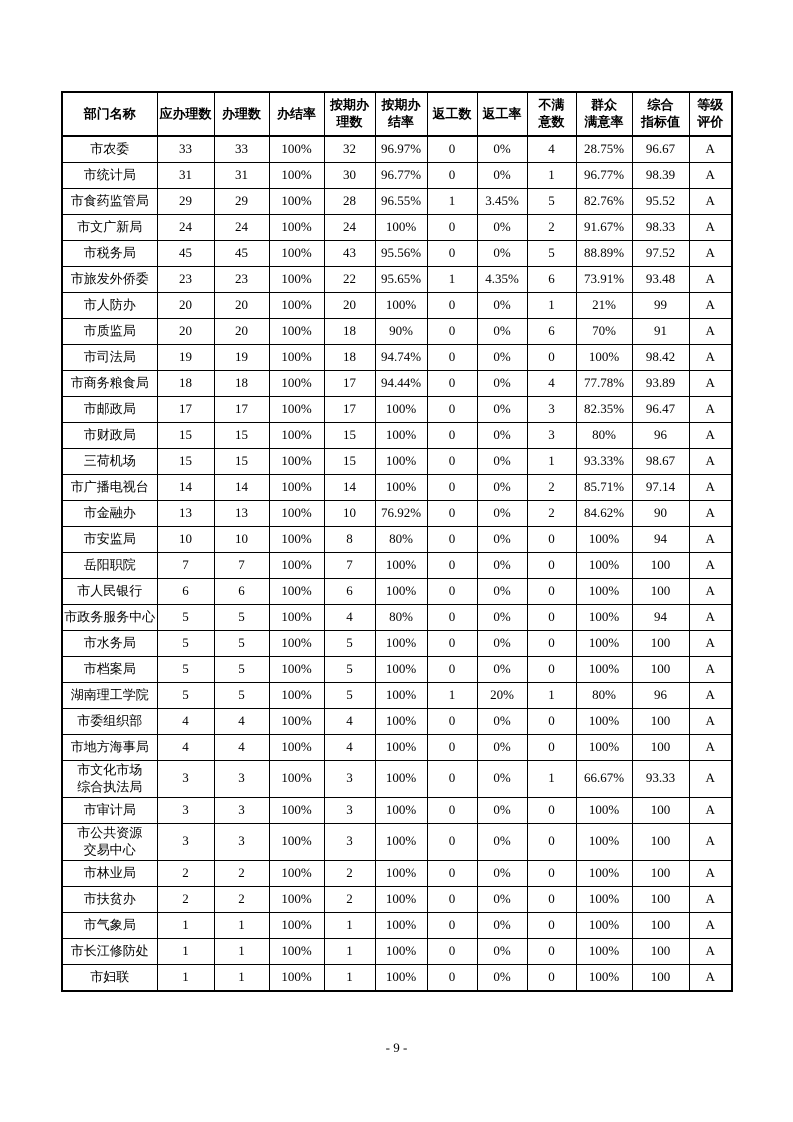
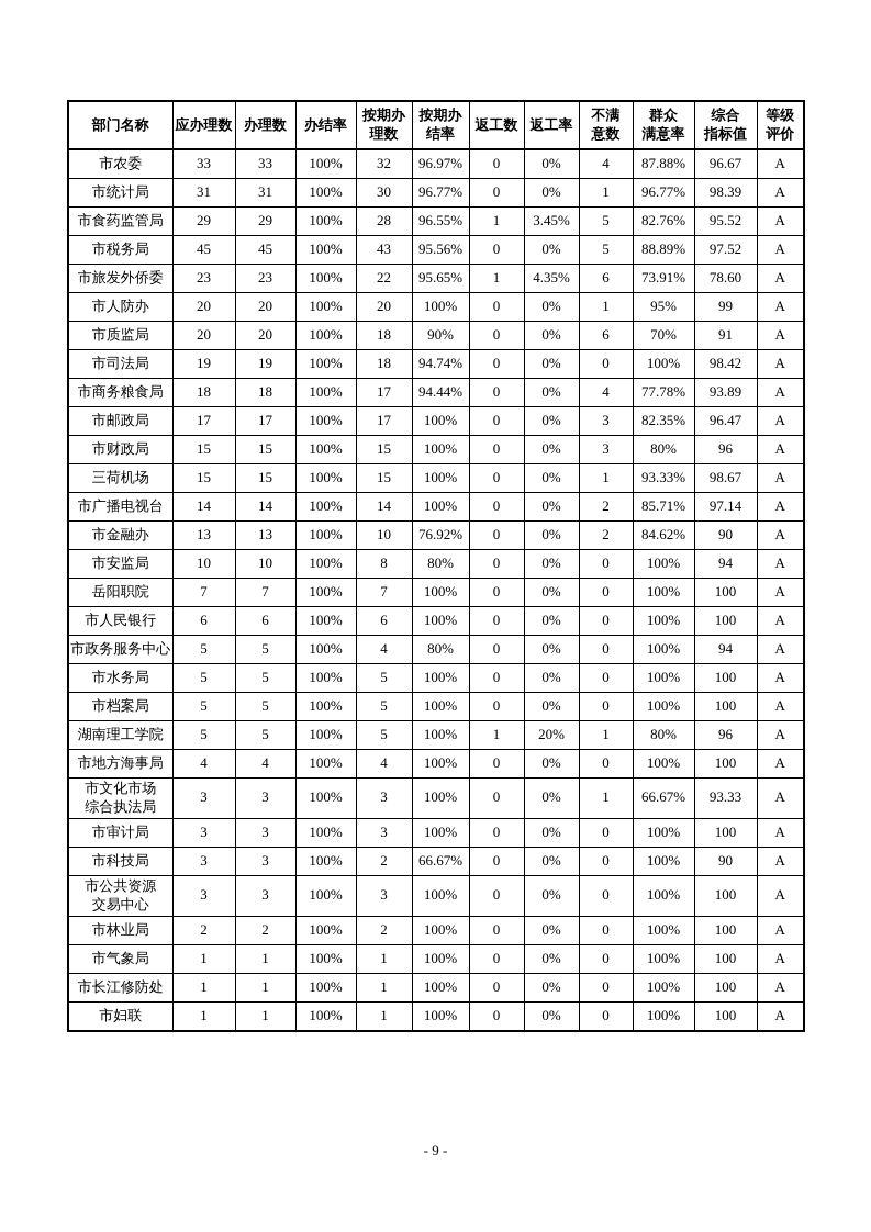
  部门名称	应办理数	办理数	办结率	按期办 理数	按期办 结率	返工数	返工率	不满 意数	群众 满意率	综合 指标值	等级 评价
- 市农委	33	33	100%	32	96.97%	0	0%	4	28.75%	96.67	A
+ 市农委	33	33	100%	32	96.97%	0	0%	4	87.88%	96.67	A
  市统计局	31	31	100%	30	96.77%	0	0%	1	96.77%	98.39	A
  市食药监管局	29	29	100%	28	96.55%	1	3.45%	5	82.76%	95.52	A
- 市文广新局	24	24	100%	24	100%	0	0%	2	91.67%	98.33	A
  市税务局	45	45	100%	43	95.56%	0	0%	5	88.89%	97.52	A
- 市旅发外侨委	23	23	100%	22	95.65%	1	4.35%	6	73.91%	93.48	A
+ 市旅发外侨委	23	23	100%	22	95.65%	1	4.35%	6	73.91%	78.60	A
- 市人防办	20	20	100%	20	100%	0	0%	1	21%	99	A
+ 市人防办	20	20	100%	20	100%	0	0%	1	95%	99	A
  市质监局	20	20	100%	18	90%	0	0%	6	70%	91	A
  市司法局	19	19	100%	18	94.74%	0	0%	0	100%	98.42	A
  市商务粮食局	18	18	100%	17	94.44%	0	0%	4	77.78%	93.89	A
  市邮政局	17	17	100%	17	100%	0	0%	3	82.35%	96.47	A
  市财政局	15	15	100%	15	100%	0	0%	3	80%	96	A
  三荷机场	15	15	100%	15	100%	0	0%	1	93.33%	98.67	A
  市广播电视台	14	14	100%	14	100%	0	0%	2	85.71%	97.14	A
  市金融办	13	13	100%	10	76.92%	0	0%	2	84.62%	90	A
  市安监局	10	10	100%	8	80%	0	0%	0	100%	94	A
  岳阳职院	7	7	100%	7	100%	0	0%	0	100%	100	A
  市人民银行	6	6	100%	6	100%	0	0%	0	100%	100	A
  市政务服务中心	5	5	100%	4	80%	0	0%	0	100%	94	A
  市水务局	5	5	100%	5	100%	0	0%	0	100%	100	A
  市档案局	5	5	100%	5	100%	0	0%	0	100%	100	A
  湖南理工学院	5	5	100%	5	100%	1	20%	1	80%	96	A
- 市委组织部	4	4	100%	4	100%	0	0%	0	100%	100	A
  市地方海事局	4	4	100%	4	100%	0	0%	0	100%	100	A
  市文化市场 综合执法局	3	3	100%	3	100%	0	0%	1	66.67%	93.33	A
  市审计局	3	3	100%	3	100%	0	0%	0	100%	100	A
+ 市科技局	3	3	100%	2	66.67%	0	0%	0	100%	90	A
  市公共资源 交易中心	3	3	100%	3	100%	0	0%	0	100%	100	A
  市林业局	2	2	100%	2	100%	0	0%	0	100%	100	A
- 市扶贫办	2	2	100%	2	100%	0	0%	0	100%	100	A
  市气象局	1	1	100%	1	100%	0	0%	0	100%	100	A
  市长江修防处	1	1	100%	1	100%	0	0%	0	100%	100	A
  市妇联	1	1	100%	1	100%	0	0%	0	100%	100	A
  - 9 -
